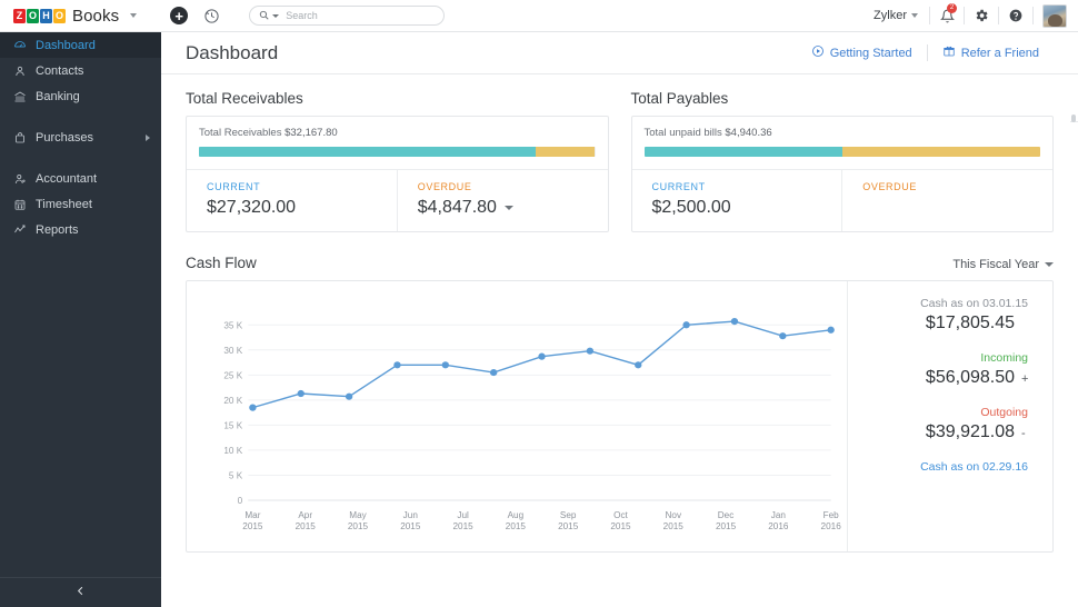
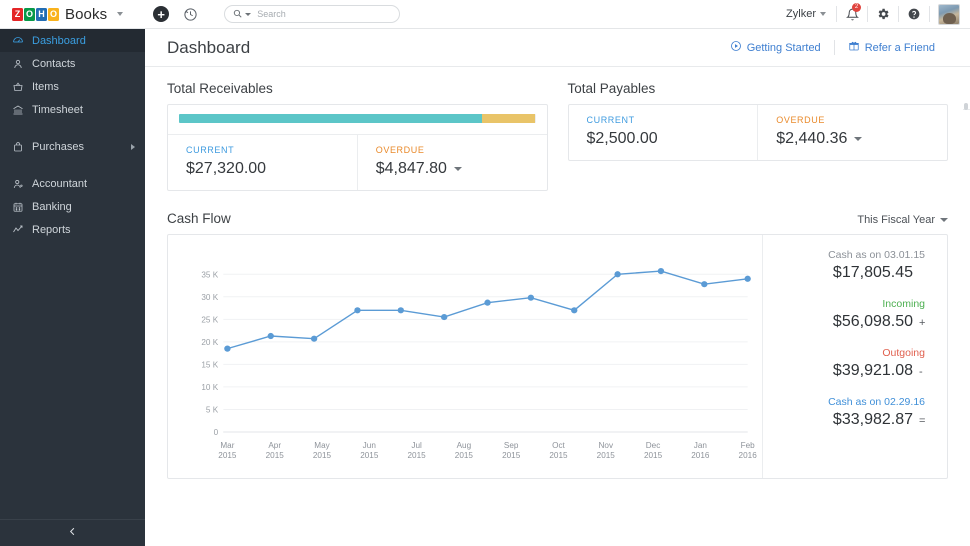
  Z
  O
  H
  O
  Books
  +
  Search
  Zylker
  Dashboard
  Contacts
+ Items
- Banking
+ Timesheet
  Purchases
  Accountant
- Timesheet
+ Banking
  Reports
  Dashboard
  Getting Started
  Refer a Friend
  Total Receivables
- Total Receivables $32,167.80
  CURRENT
  $27,320.00
  OVERDUE
  $4,847.80
  Total Payables
- Total unpaid bills $4,940.36
  CURRENT
  $2,500.00
  OVERDUE
+ $2,440.36
  Cash Flow
  This Fiscal Year
  0
  5 K
  10 K
  15 K
  20 K
  25 K
  30 K
  35 K
  Mar
  2015
  Apr
  2015
  May
  2015
  Jun
  2015
  Jul
  2015
  Aug
  2015
  Sep
  2015
  Oct
  2015
  Nov
  2015
  Dec
  2015
  Jan
  2016
  Feb
  2016
  Cash as on 03.01.15
  $17,805.45
  Incoming
  $56,098.50
  +
  Outgoing
  $39,921.08
  -
  Cash as on 02.29.16
+ $33,982.87
+ =
